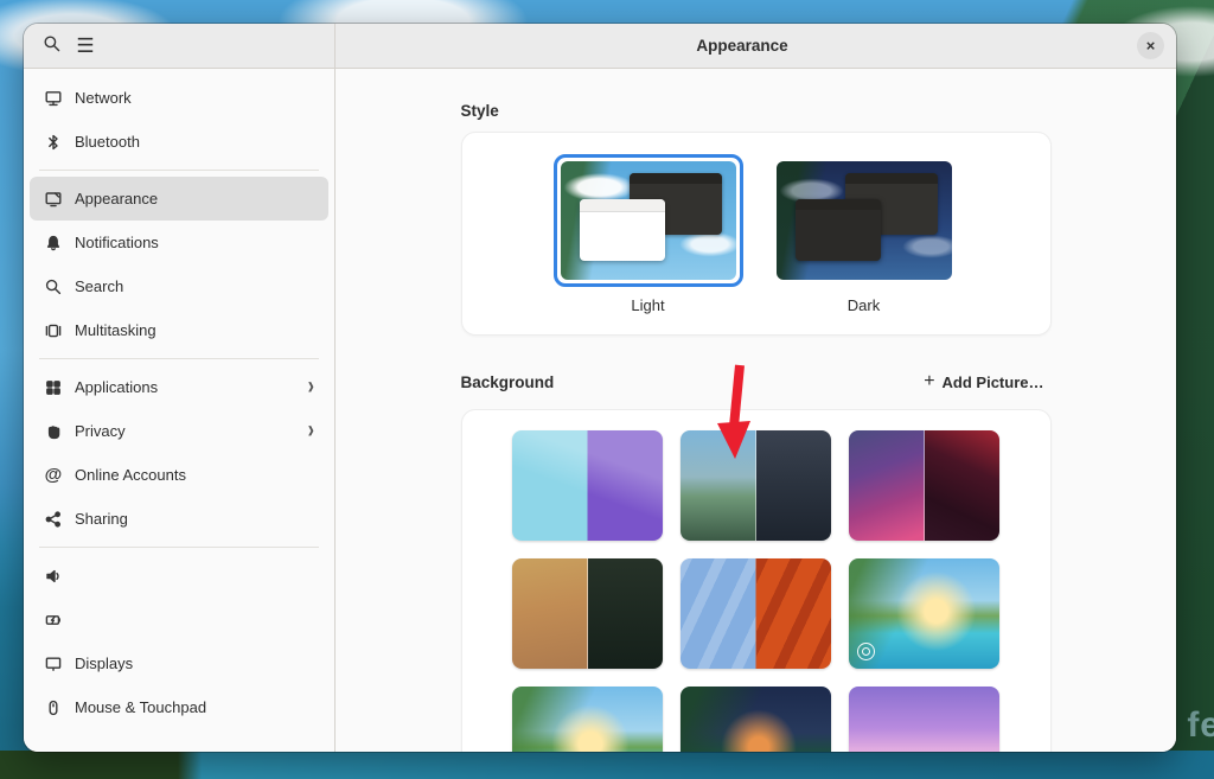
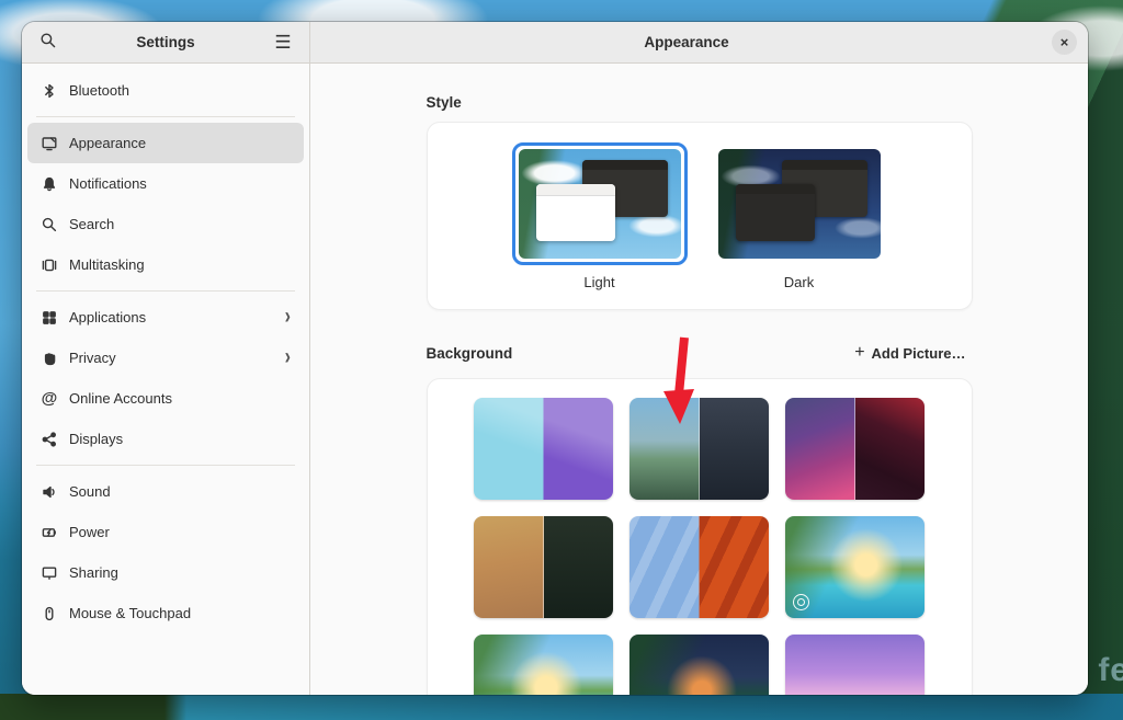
  fe
+ Settings
  ☰
  Appearance
  ×
- Network
  Bluetooth
  Appearance
  Notifications
  Search
  Multitasking
  Applications
  ›
  Privacy
  ›
  @
  Online Accounts
- Sharing
+ Displays
+ Sound
+ Power
- Displays
+ Sharing
  Mouse & Touchpad
  Style
  Light
  Dark
  Background
  +
  Add Picture…
